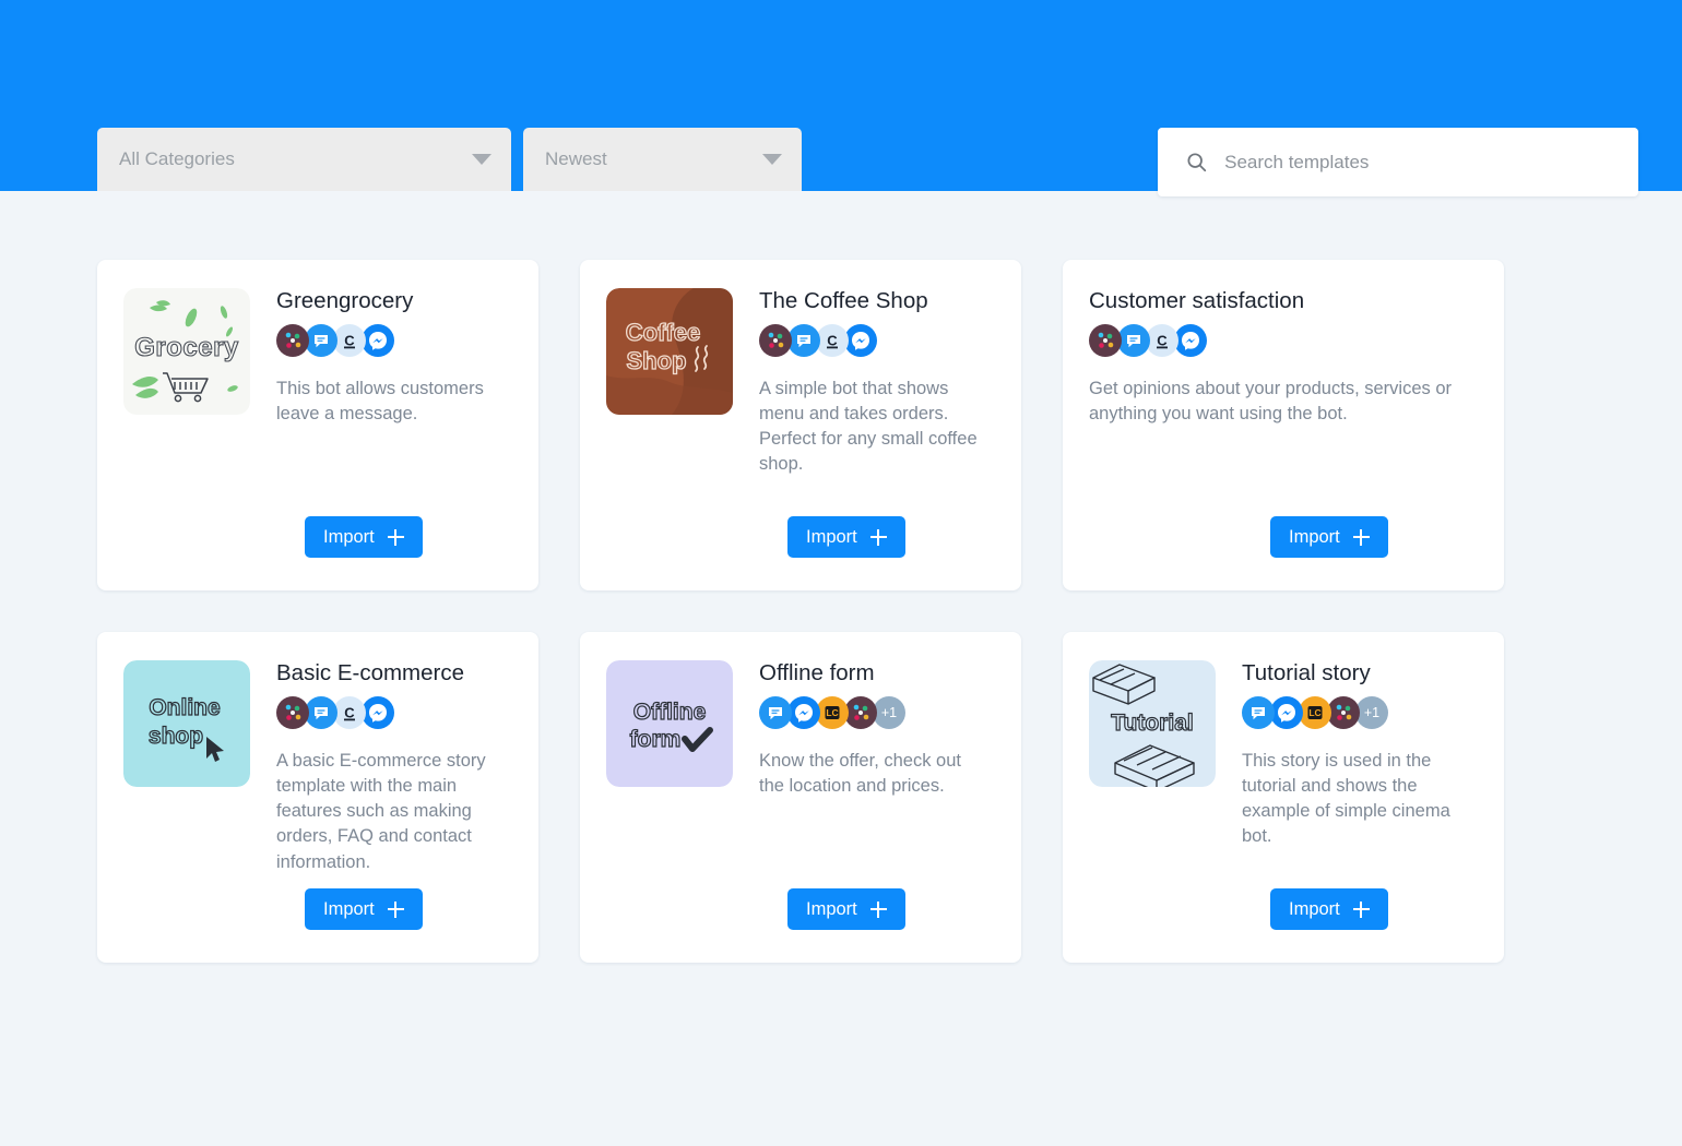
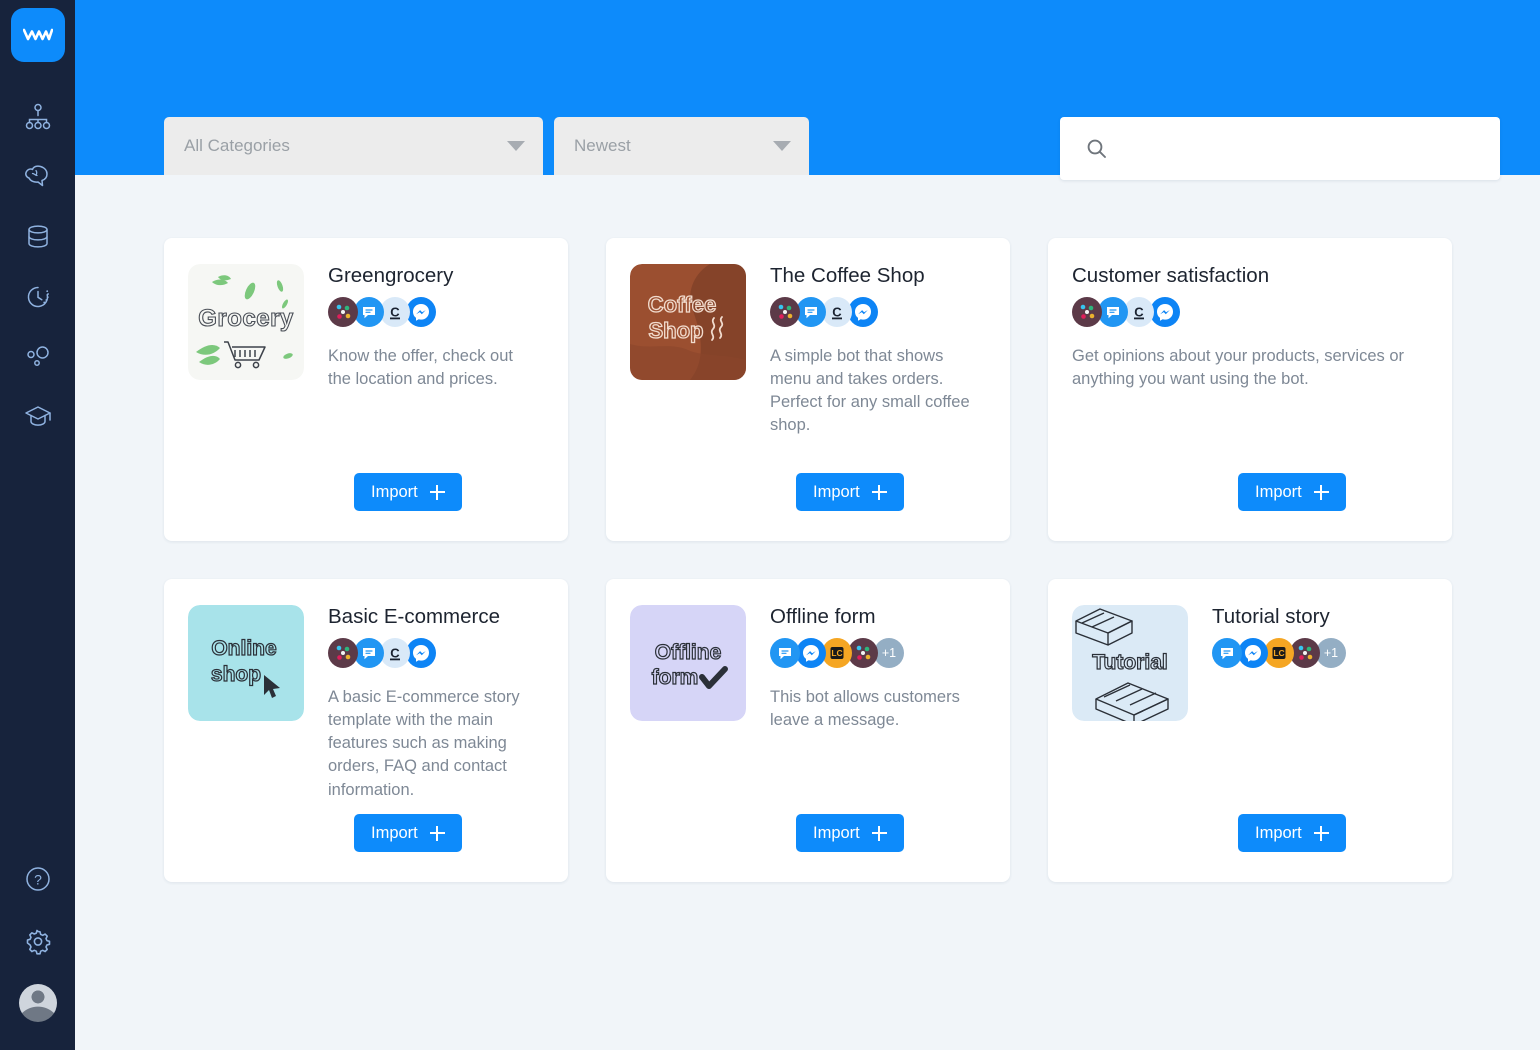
+ ?
  All Categories
  Newest
- Search templates
  Grocery
  Greengrocery
  C
- This bot allows customers leave a message.
+ Know the offer, check out the location and prices.
  Import
  Coffee
  Shop
  The Coffee Shop
  C
  A simple bot that shows menu and takes orders. Perfect for any small coffee shop.
  Import
  Customer satisfaction
  C
  Get opinions about your products, services or anything you want using the bot.
  Import
  Online
  shop
  Basic E-commerce
  C
  A basic E-commerce story template with the main features such as making orders, FAQ and contact information.
  Import
  Offline
  form
  Offline form
  LC
  +1
- Know the offer, check out the location and prices.
+ This bot allows customers leave a message.
  Import
  Tutorial
  Tutorial story
  LC
  +1
- This story is used in the tutorial and shows the example of simple cinema bot.
  Import
